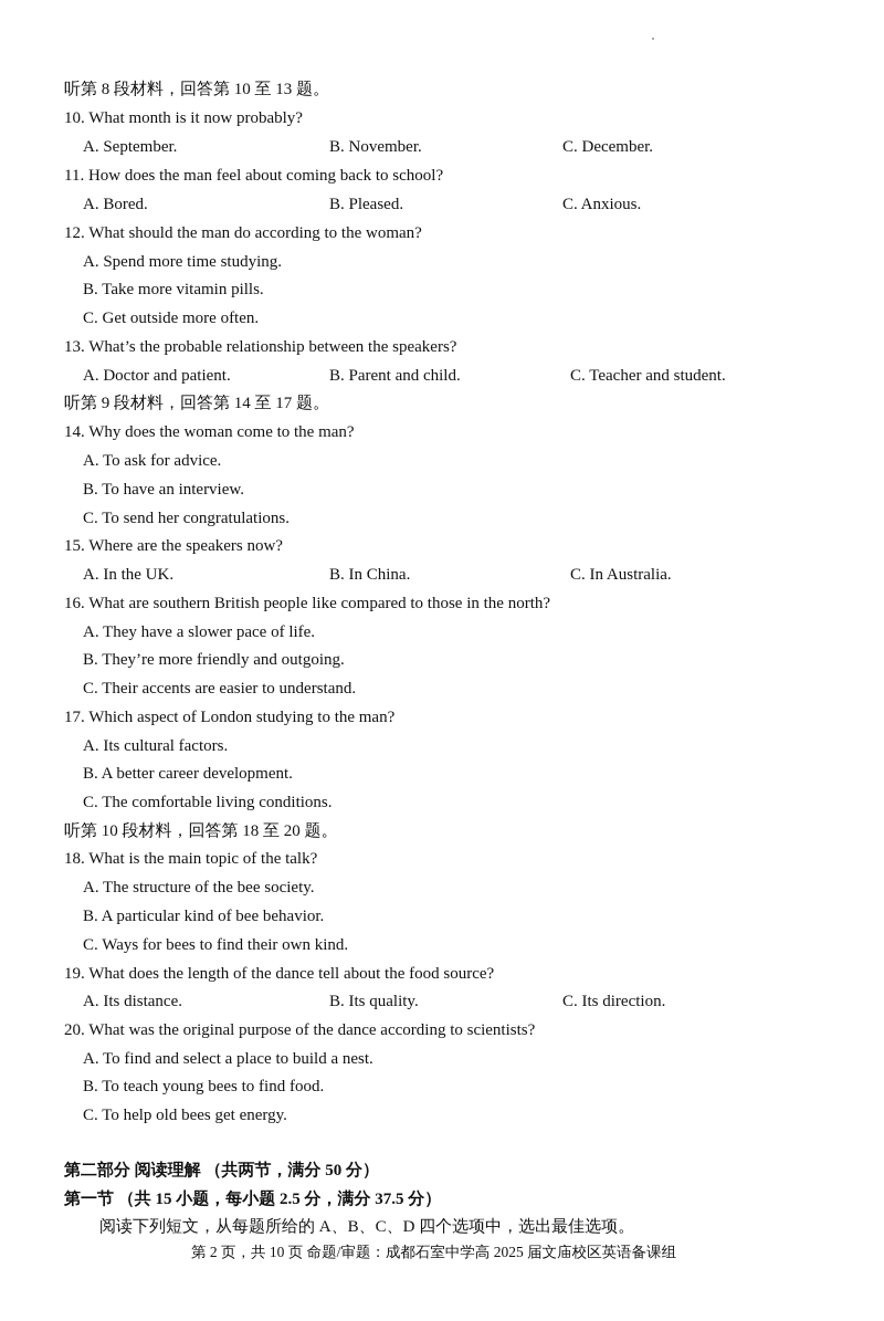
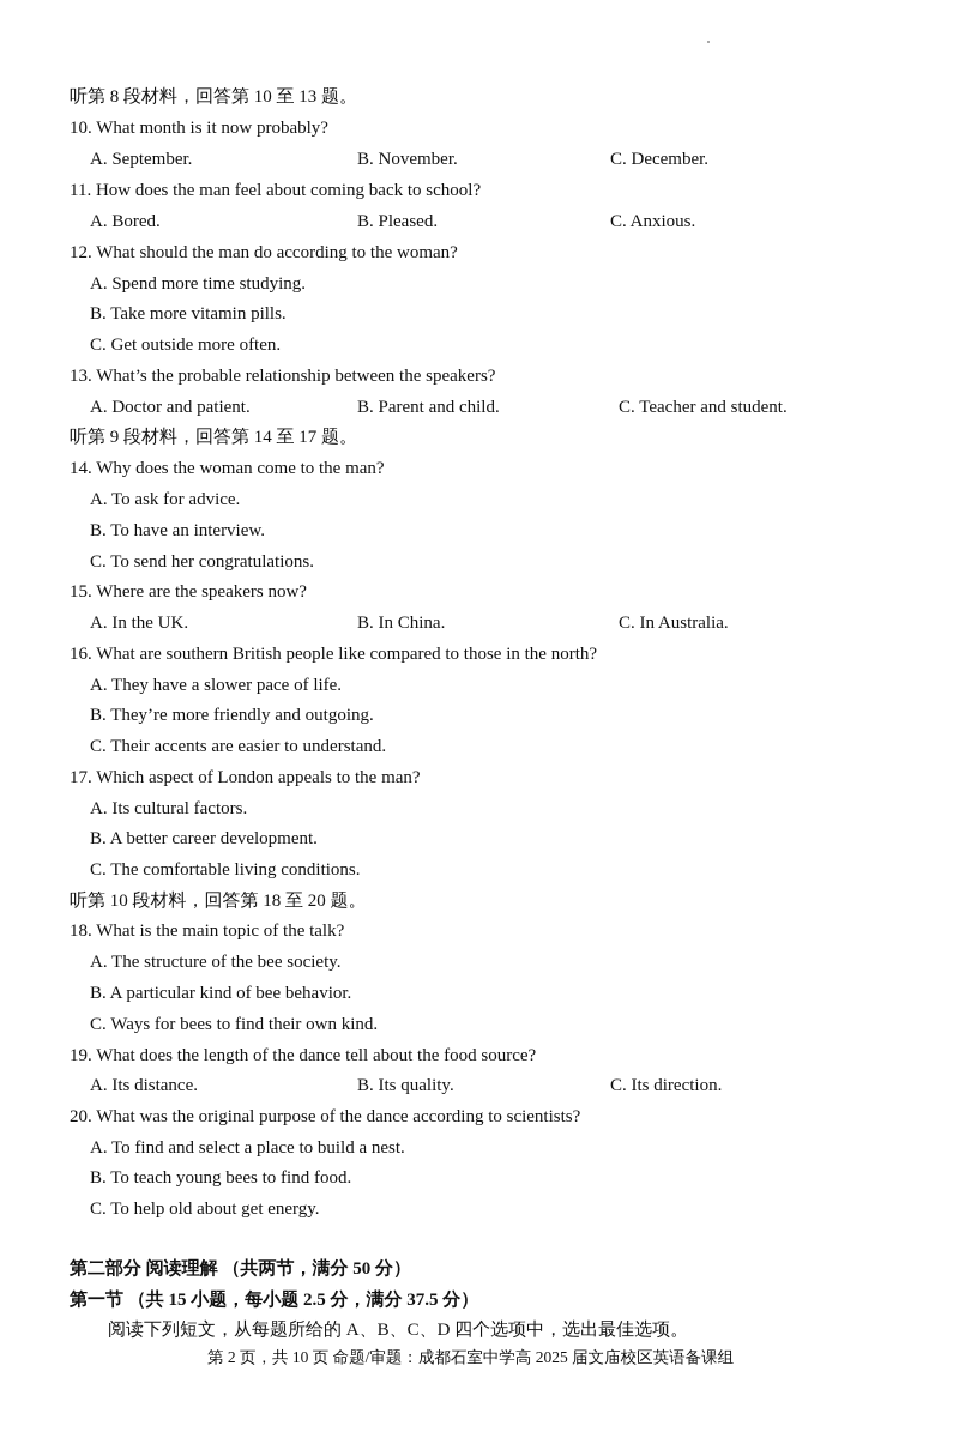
  听第 8 段材料，回答第 10 至 13 题。
  10. What month is it now probably?
  A. September.
  B. November.
  C. December.
  11. How does the man feel about coming back to school?
  A. Bored.
  B. Pleased.
  C. Anxious.
  12. What should the man do according to the woman?
  A. Spend more time studying.
  B. Take more vitamin pills.
  C. Get outside more often.
  13. What’s the probable relationship between the speakers?
  A. Doctor and patient.
  B. Parent and child.
  C. Teacher and student.
  听第 9 段材料，回答第 14 至 17 题。
  14. Why does the woman come to the man?
  A. To ask for advice.
  B. To have an interview.
  C. To send her congratulations.
  15. Where are the speakers now?
  A. In the UK.
  B. In China.
  C. In Australia.
  16. What are southern British people like compared to those in the north?
  A. They have a slower pace of life.
  B. They’re more friendly and outgoing.
  C. Their accents are easier to understand.
- 17. Which aspect of London studying to the man?
+ 17. Which aspect of London appeals to the man?
  A. Its cultural factors.
  B. A better career development.
  C. The comfortable living conditions.
  听第 10 段材料，回答第 18 至 20 题。
  18. What is the main topic of the talk?
  A. The structure of the bee society.
  B. A particular kind of bee behavior.
  C. Ways for bees to find their own kind.
  19. What does the length of the dance tell about the food source?
  A. Its distance.
  B. Its quality.
  C. Its direction.
  20. What was the original purpose of the dance according to scientists?
  A. To find and select a place to build a nest.
  B. To teach young bees to find food.
- C. To help old bees get energy.
+ C. To help old about get energy.
  第二部分 阅读理解 （共两节，满分 50 分）
  第一节 （共 15 小题，每小题 2.5 分，满分 37.5 分）
  阅读下列短文，从每题所给的 A、B、C、D 四个选项中，选出最佳选项。
  第 2 页，共 10 页 命题/审题：成都石室中学高 2025 届文庙校区英语备课组
